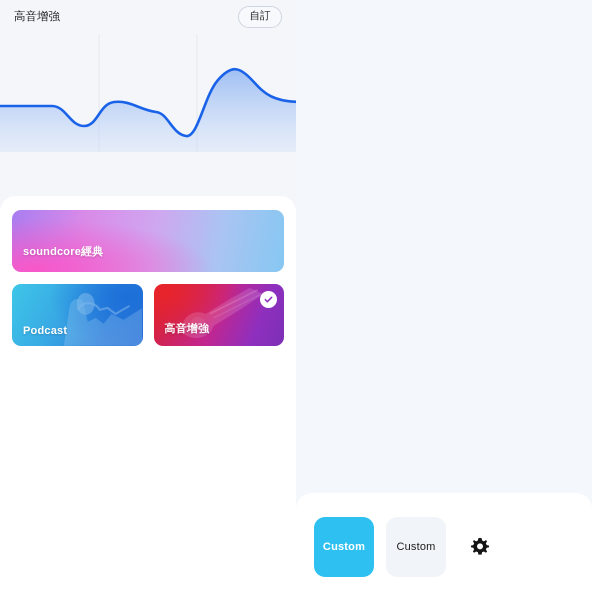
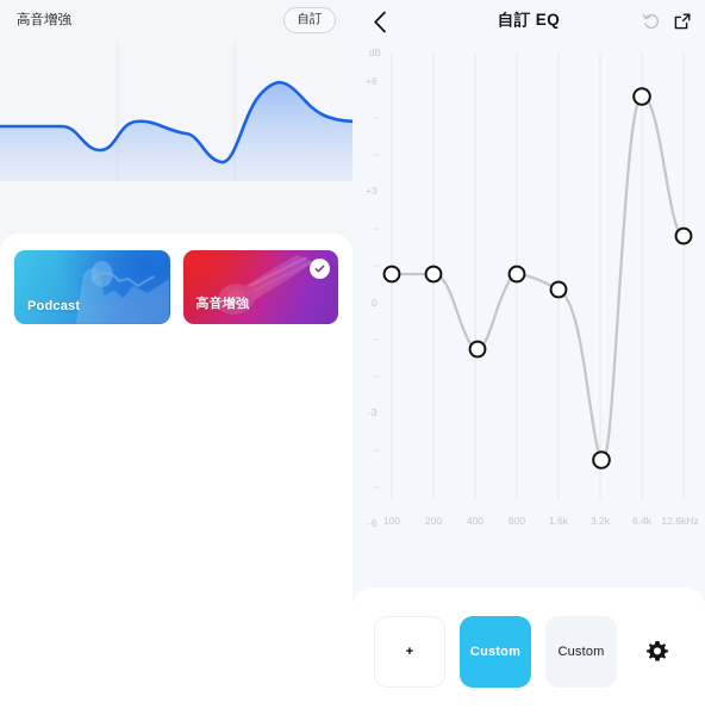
  高音增強
  自訂
- soundcore經典
  Podcast
  高音增強
+ 自訂 EQ
+ dB
+ +6
+ +3
+ 0
+ -3
+ -6
+ 100
+ 200
+ 400
+ 800
+ 1.6k
+ 3.2k
+ 6.4k
+ 12.8kHz
+ +
  Custom
  Custom
